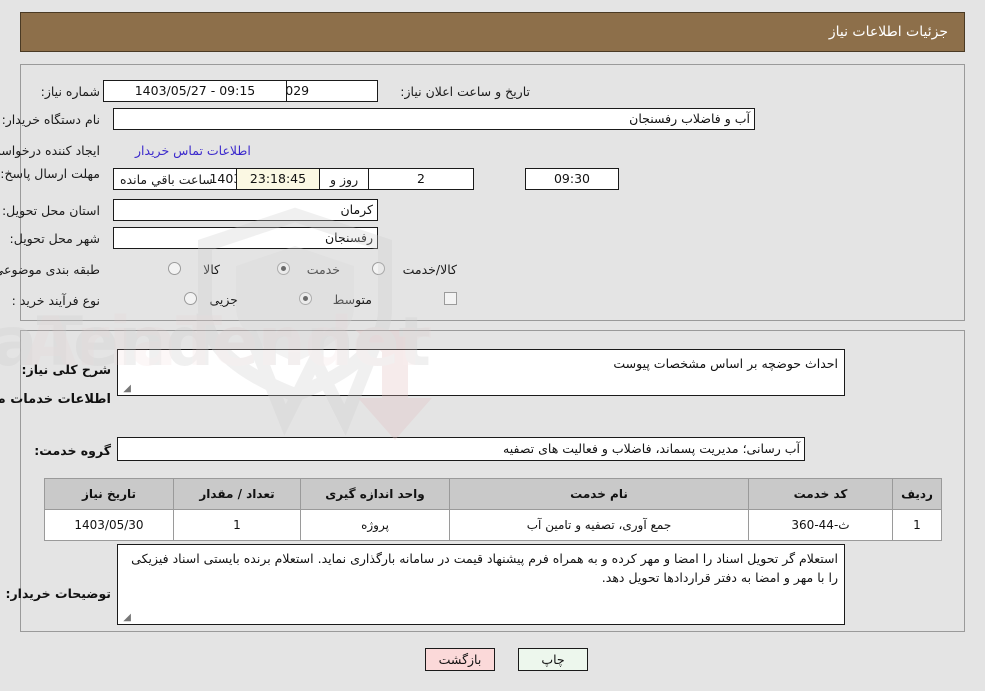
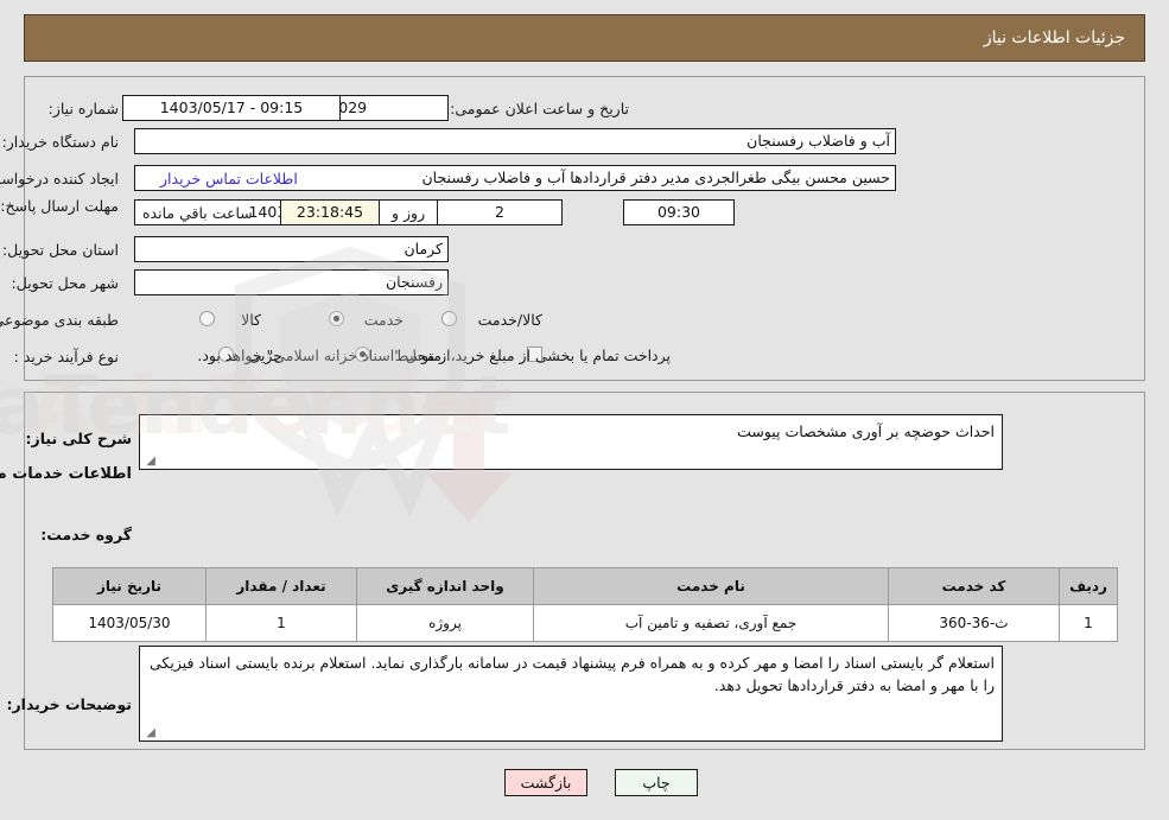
  جزئیات اطلاعات نیاز
  aTender.net
  AriaTender
  شماره نیاز:
- تاریخ و ساعت اعلان نیاز:
+ تاریخ و ساعت اعلان عمومی:
- 09:15 - 1403/05/27
+ 09:15 - 1403/05/17
  نام دستگاه خریدار:
  آب و فاضلاب رفسنجان
  ایجاد کننده درخواس
+ حسین محسن بیگی طغرالجردی مدیر دفتر قراردادها آب و فاضلاب رفسنجان
  اطلاعات تماس خریدار
  09:30
  2
  روز و
  23:18:45
  ساعت باقي مانده
  استان محل تحویل:
  کرمان
  شهر محل تحویل:
  رفسنجان
  طبقه بندی موضوع
  کالا
  خدمت
  کالا/خدمت
  نوع فرآیند خرید :
  جزیی
  متوسط
+ پرداخت تمام یا بخشی از مبلغ خرید،از محل "اسناد خزانه اسلامی" خواهد بود.
  شرح کلی نیاز:
- احداث حوضچه بر اساس مشخصات پیوست
+ احداث حوضچه بر آوری مشخصات پیوست
  ◢
  گروه خدمت:
- آب رسانی؛ مدیریت پسماند، فاضلاب و فعالیت های تصفیه
  ردیف	کد خدمت	نام خدمت	واحد اندازه گیری	تعداد / مقدار	تاریخ نیاز
- 1	ث-44-360	جمع آوری، تصفیه و تامین آب	پروژه	1	1403/05/30
+ 1	ث-36-360	جمع آوری، تصفیه و تامین آب	پروژه	1	1403/05/30
  توضیحات خریدار:
- استعلام گر تحویل اسناد را امضا و مهر کرده و به همراه فرم پیشنهاد قیمت در سامانه بارگذاری نماید. استعلام برنده بایستی اسناد فیزیکی را با مهر و امضا به دفتر قراردادها تحویل دهد.
+ استعلام گر بایستی اسناد را امضا و مهر کرده و به همراه فرم پیشنهاد قیمت در سامانه بارگذاری نماید. استعلام برنده بایستی اسناد فیزیکی را با مهر و امضا به دفتر قراردادها تحویل دهد.
  ◢
  چاپ
  بازگشت
